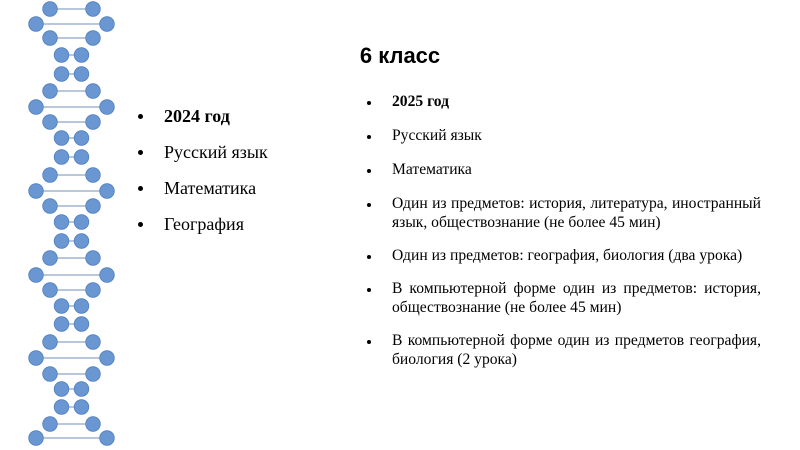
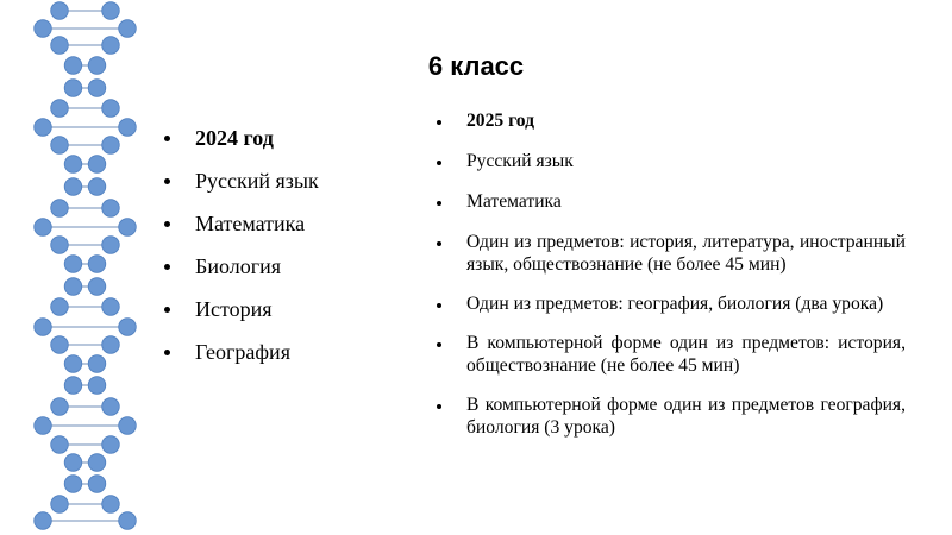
  6 класс
  2024 год
  Русский язык
  Математика
+ Биология
+ История
  География
  2025 год
  Русский язык
  Математика
  Один из предметов: история, литература, иностранный язык, обществознание (не более 45 мин)
  Один из предметов: география, биология (два урока)
  В компьютерной форме один из предметов: история, обществознание (не более 45 мин)
- В компьютерной форме один из предметов география, биология (2 урока)
+ В компьютерной форме один из предметов география, биология (3 урока)
